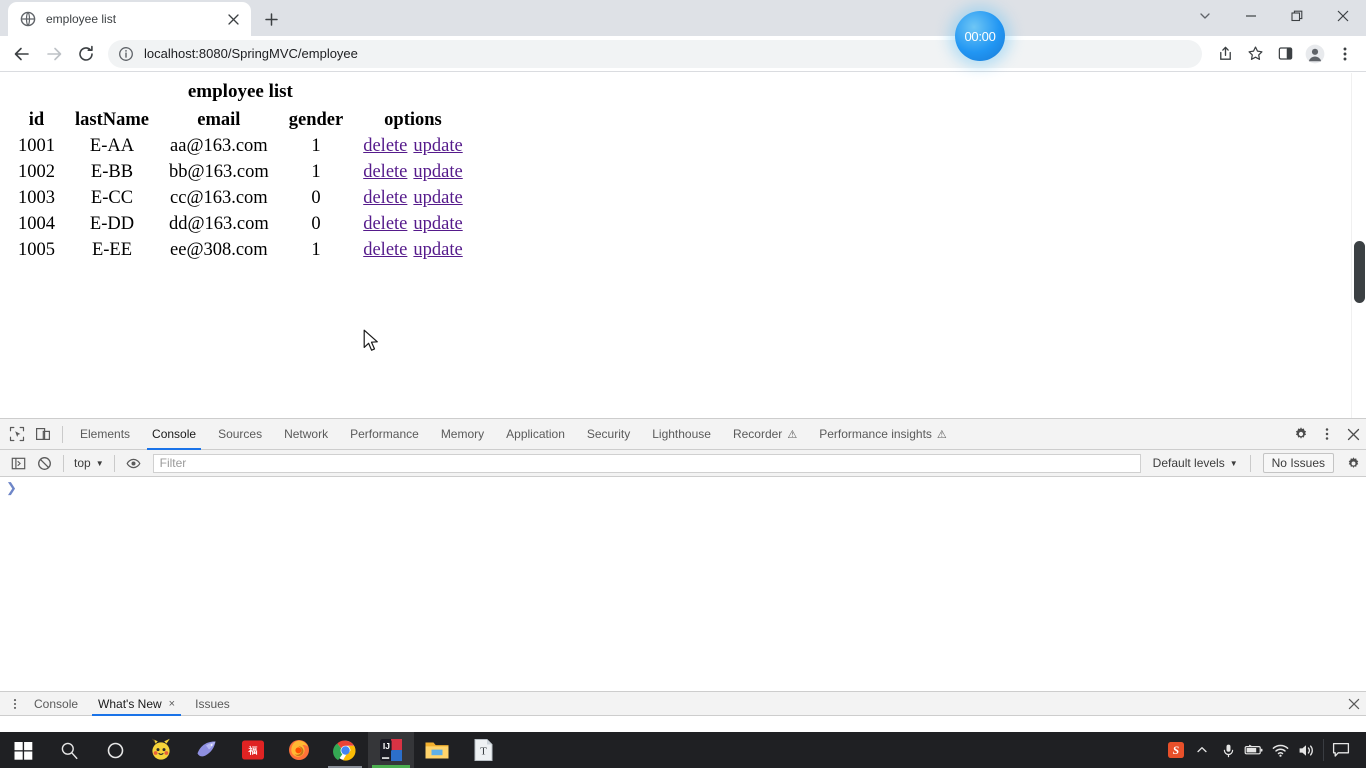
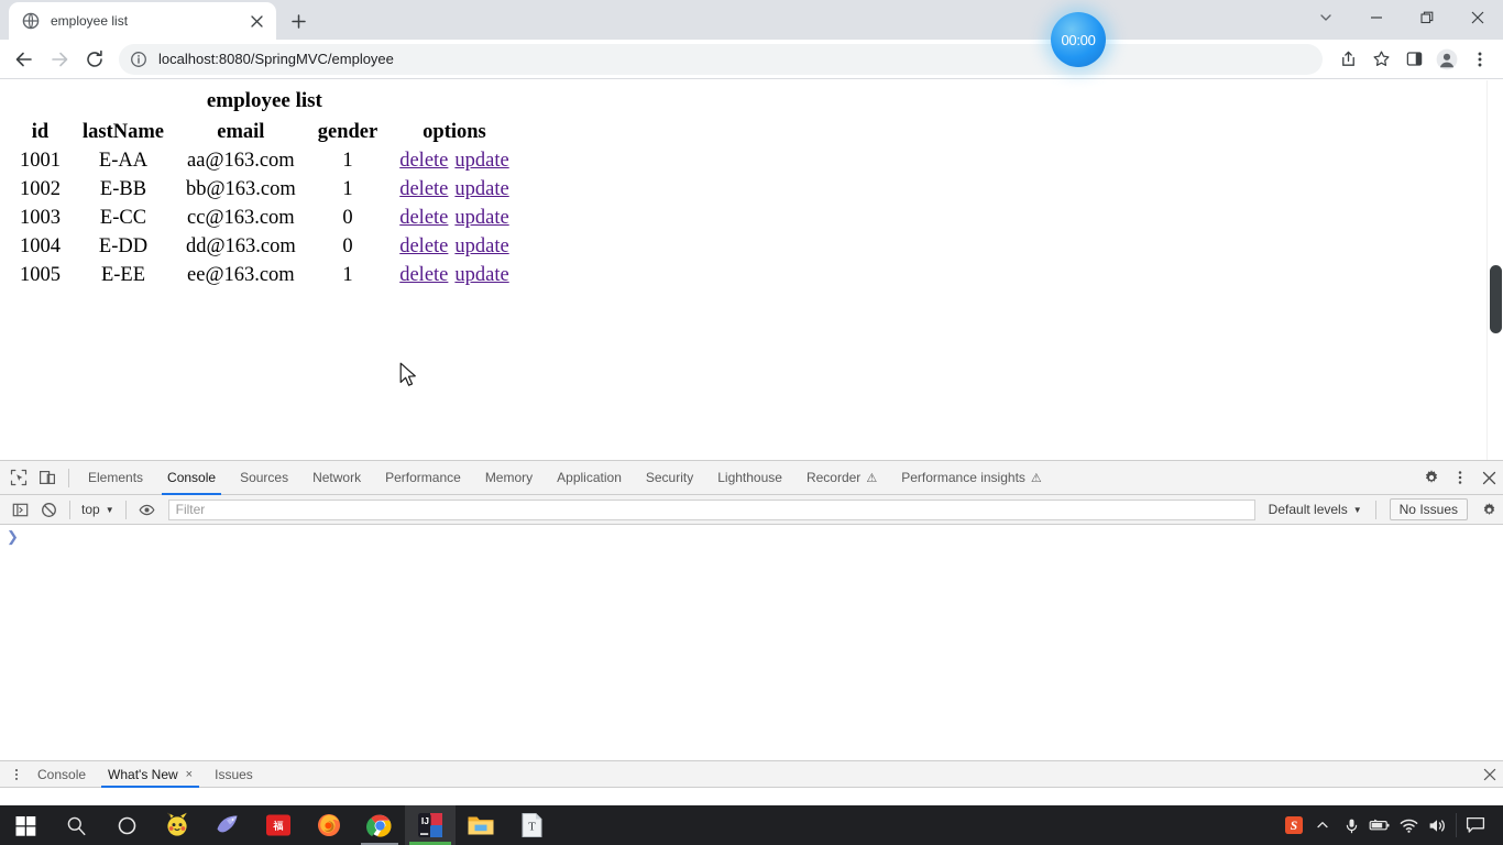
  employee list
  localhost:8080/SpringMVC/employee
  00:00
  employee list
  id	lastName	email	gender	options
  1001	E-AA	aa@163.com	1	delete update
  1002	E-BB	bb@163.com	1	delete update
  1003	E-CC	cc@163.com	0	delete update
  1004	E-DD	dd@163.com	0	delete update
- 1005	E-EE	ee@308.com	1	delete update
+ 1005	E-EE	ee@163.com	1	delete update
  Elements
  Console
  Sources
  Network
  Performance
  Memory
  Application
  Security
  Lighthouse
  Recorder
  ⚠
  Performance insights
  ⚠
  top
  ▼
  Filter
  Default levels
  ▼
  No Issues
  ❯
  Console
  What's New
  ×
  Issues
  福
  IJ
  T
  S
